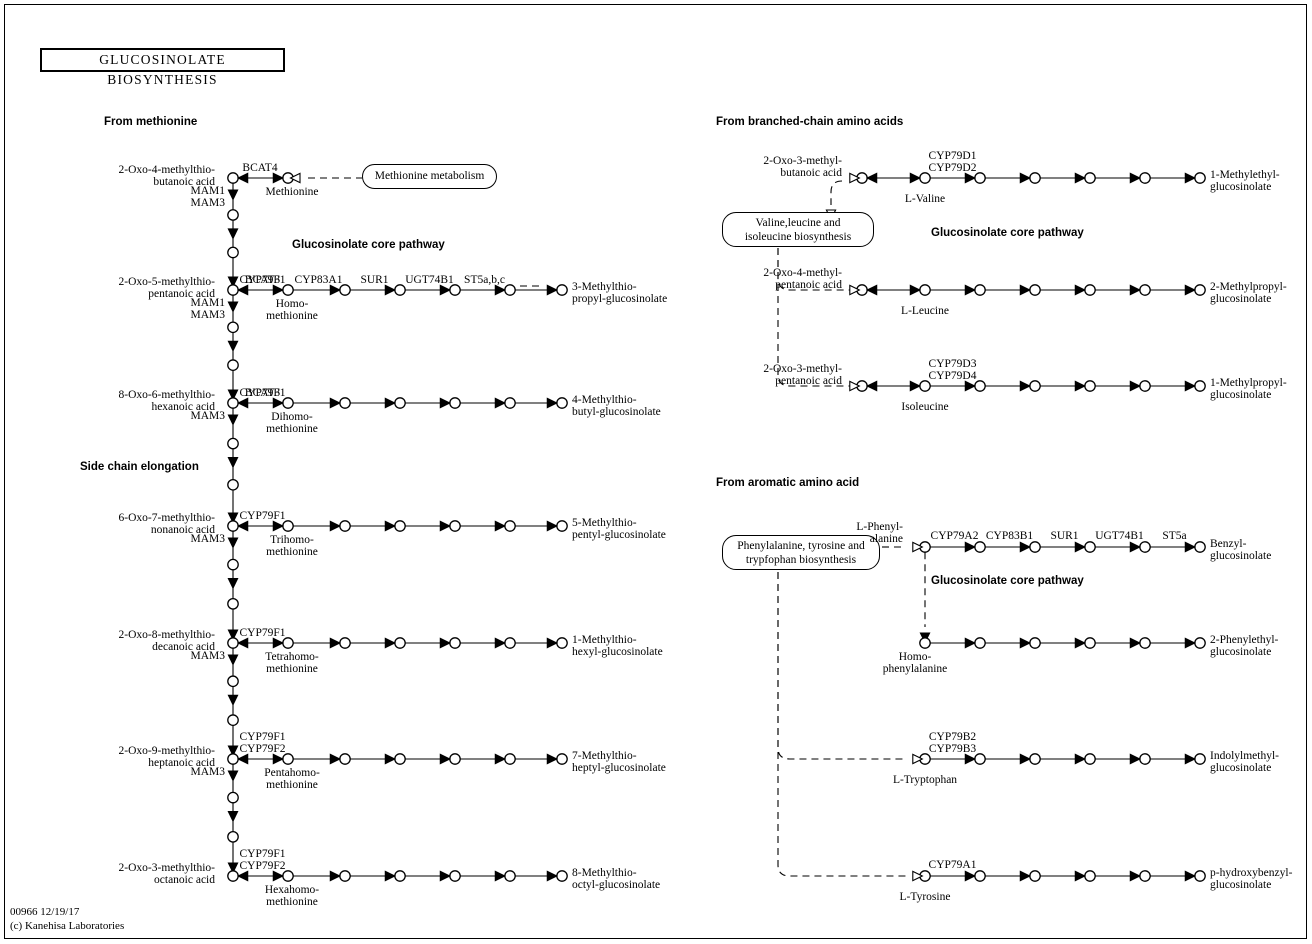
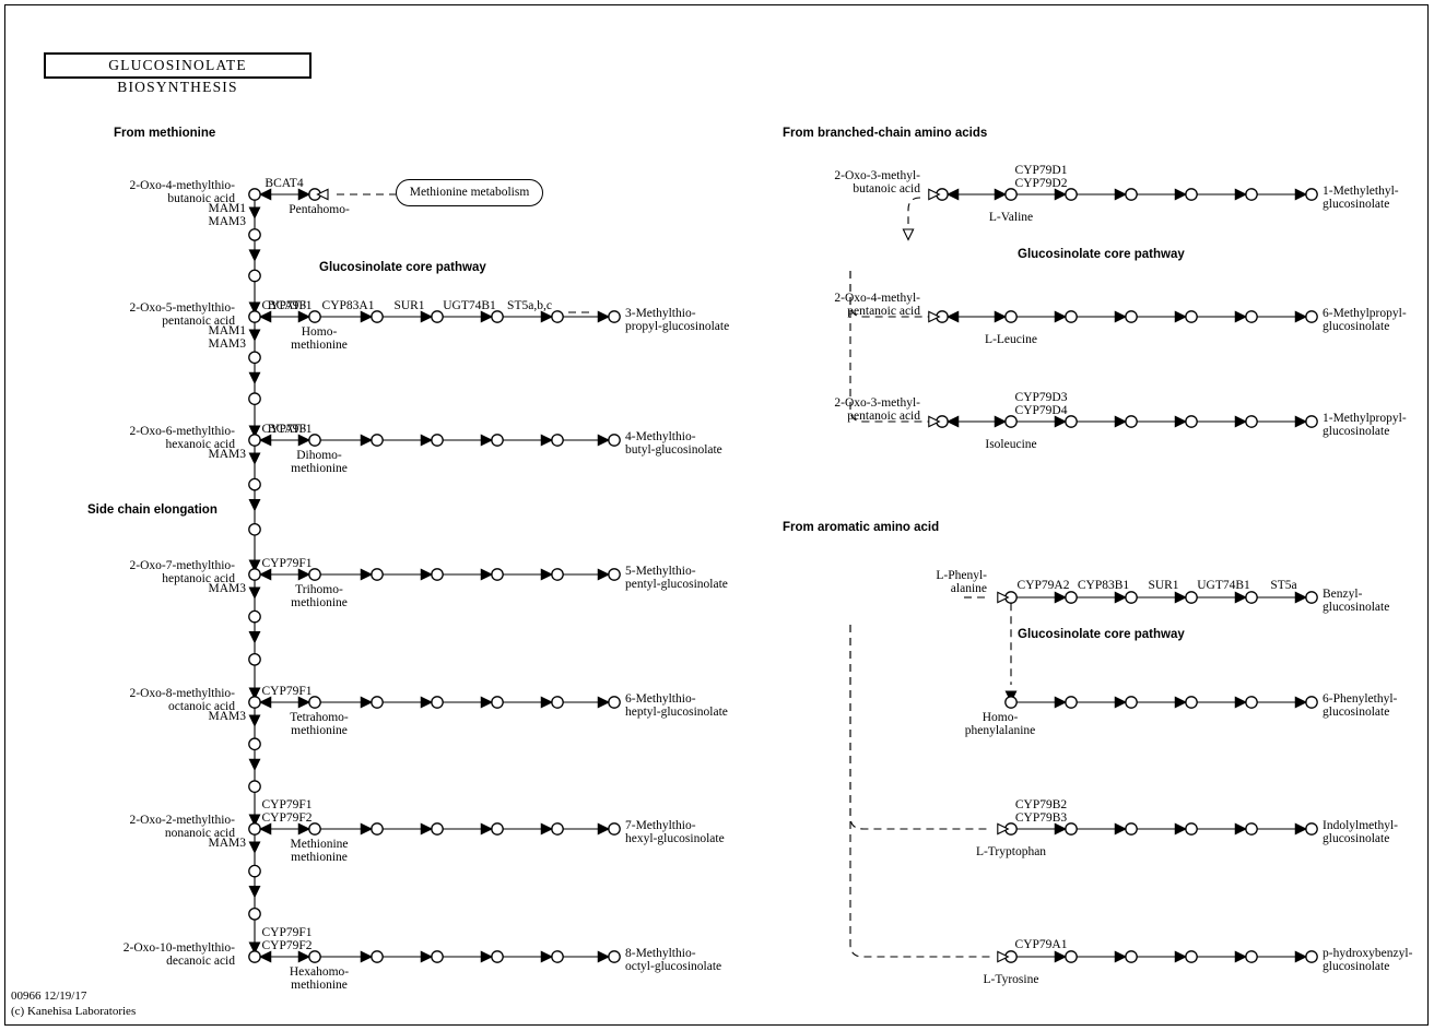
  GLUCOSINOLATE BIOSYNTHESIS
  From methionine
  From branched-chain amino acids
  From aromatic amino acid
  Side chain elongation
  Glucosinolate core pathway
  Glucosinolate core pathway
  Glucosinolate core pathway
  Methionine metabolism
- Valine,leucine and
- isoleucine biosynthesis
- Phenylalanine, tyrosine and
- trypfophan biosynthesis
  00966 12/19/17
  (c) Kanehisa Laboratories
  2-Oxo-4-methylthio-
  butanoic acid
  MAM1
  MAM3
  2-Oxo-5-methylthio-
  pentanoic acid
  MAM1
  MAM3
- 8-Oxo-6-methylthio-
+ 2-Oxo-6-methylthio-
  hexanoic acid
  MAM3
- 6-Oxo-7-methylthio-
+ 2-Oxo-7-methylthio-
- nonanoic acid
+ heptanoic acid
  MAM3
  2-Oxo-8-methylthio-
- decanoic acid
+ octanoic acid
  MAM3
- 2-Oxo-9-methylthio-
+ 2-Oxo-2-methylthio-
- heptanoic acid
+ nonanoic acid
  MAM3
- 2-Oxo-3-methylthio-
+ 2-Oxo-10-methylthio-
- octanoic acid
+ decanoic acid
  BCAT4
- Methionine
+ Pentahomo-
  BCAT3
  Homo-
  methionine
  CYP79F1
  CYP83A1
  SUR1
  UGT74B1
  ST5a,b,c
  3-Methylthio-
  propyl-glucosinolate
  BCAT3
  Dihomo-
  methionine
  CYP79F1
  4-Methylthio-
  butyl-glucosinolate
  Trihomo-
  methionine
  CYP79F1
  5-Methylthio-
  pentyl-glucosinolate
  Tetrahomo-
  methionine
  CYP79F1
- 1-Methylthio-
+ 6-Methylthio-
- hexyl-glucosinolate
+ heptyl-glucosinolate
- Pentahomo-
+ Methionine
  methionine
  CYP79F1
  CYP79F2
  7-Methylthio-
- heptyl-glucosinolate
+ hexyl-glucosinolate
  Hexahomo-
  methionine
  CYP79F1
  CYP79F2
  8-Methylthio-
  octyl-glucosinolate
  L-Valine
  2-Oxo-3-methyl-
  butanoic acid
  CYP79D1
  CYP79D2
  1-Methylethyl-
  glucosinolate
  L-Leucine
  2-Oxo-4-methyl-
  pentanoic acid
- 2-Methylpropyl-
+ 6-Methylpropyl-
  glucosinolate
  Isoleucine
  2-Oxo-3-methyl-
  pentanoic acid
  CYP79D3
  CYP79D4
  1-Methylpropyl-
  glucosinolate
  L-Phenyl-
  alanine
  CYP79A2
  CYP83B1
  SUR1
  UGT74B1
  ST5a
  Benzyl-
  glucosinolate
  Homo-
  phenylalanine
- 2-Phenylethyl-
+ 6-Phenylethyl-
  glucosinolate
  L-Tryptophan
  CYP79B2
  CYP79B3
  Indolylmethyl-
  glucosinolate
  L-Tyrosine
  CYP79A1
  p-hydroxybenzyl-
  glucosinolate
